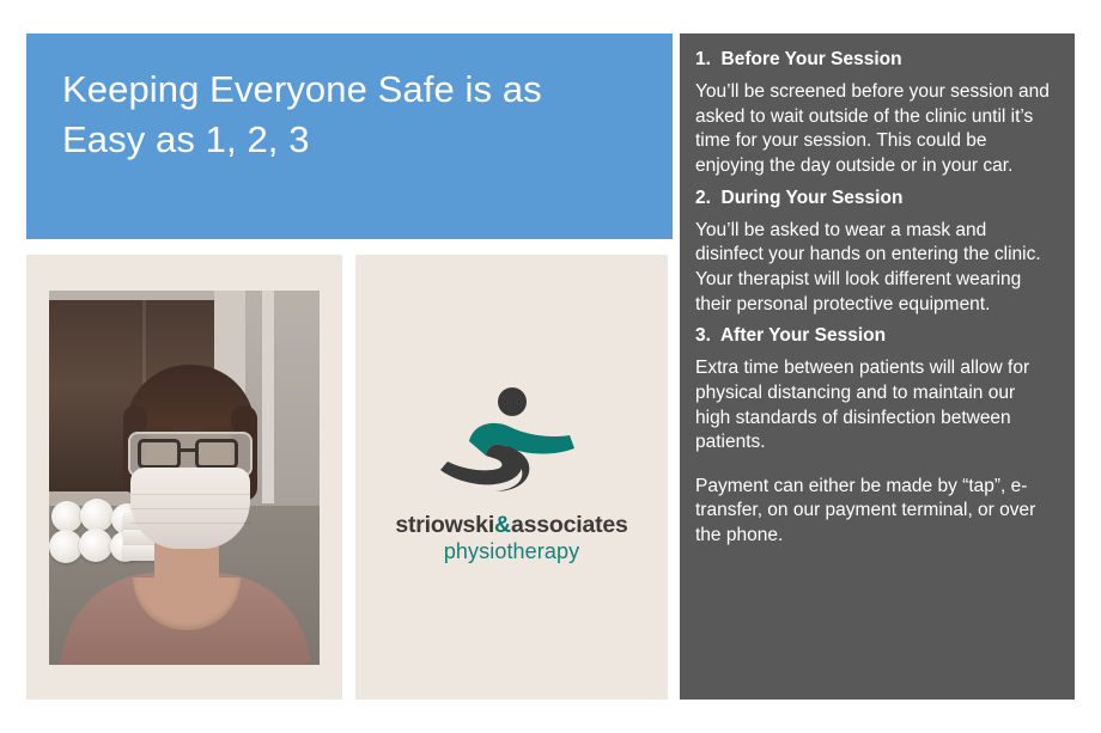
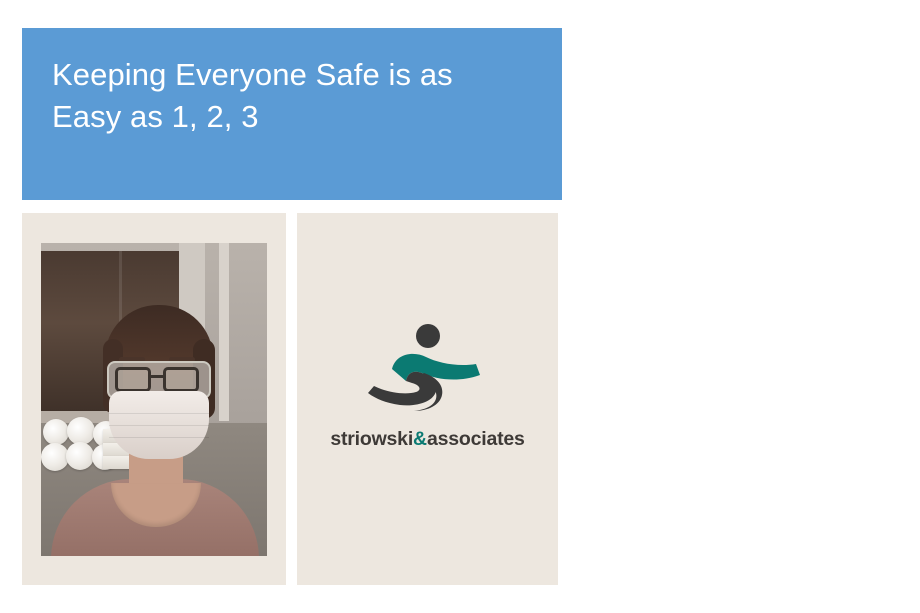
  Keeping Everyone Safe is as
  Easy as 1, 2, 3
  striowski&associates
- physiotherapy
- 1. Before Your Session
- You’ll be screened before your session and asked to wait outside of the clinic until it’s time for your session. This could be enjoying the day outside or in your car.
- 2. During Your Session
- You’ll be asked to wear a mask and disinfect your hands on entering the clinic. Your therapist will look different wearing their personal protective equipment.
- 3. After Your Session
- Extra time between patients will allow for physical distancing and to maintain our high standards of disinfection between patients.
- Payment can either be made by “tap”, e-transfer, on our payment terminal, or over the phone.
